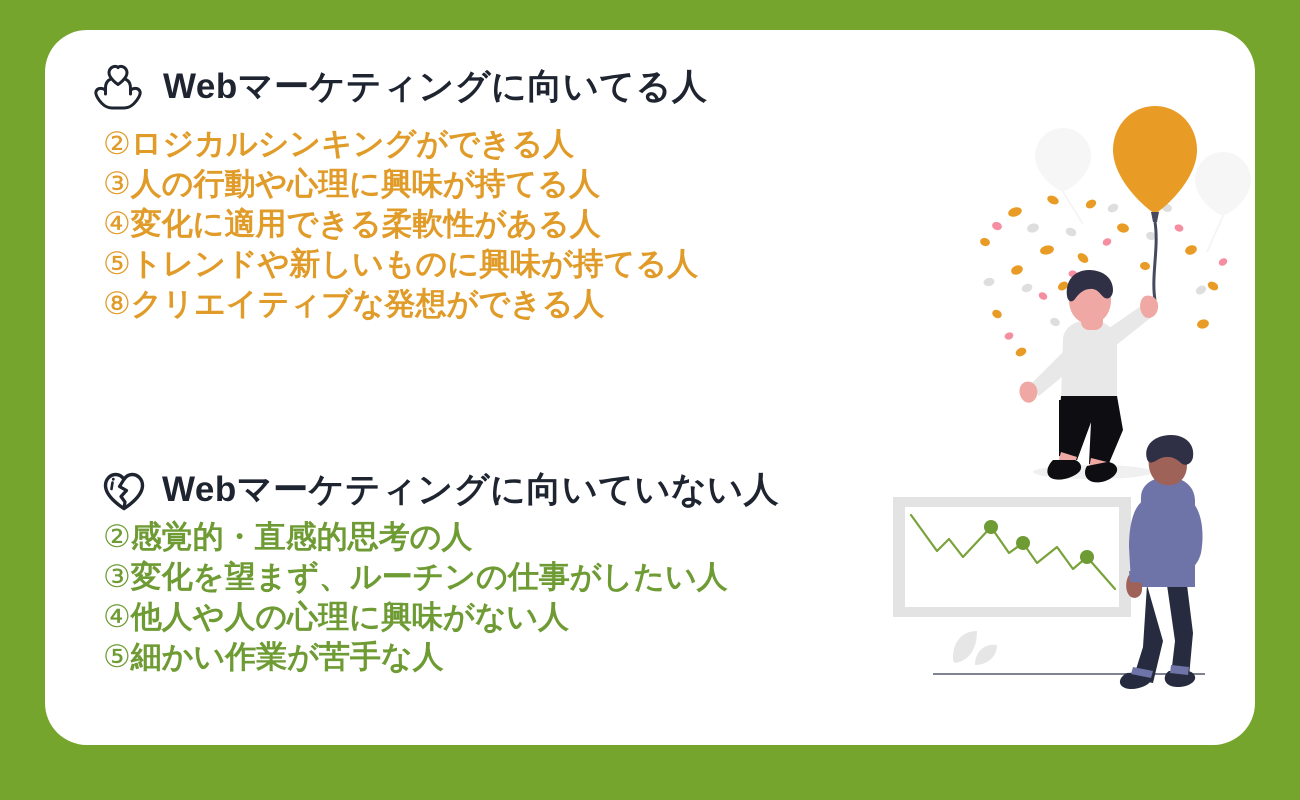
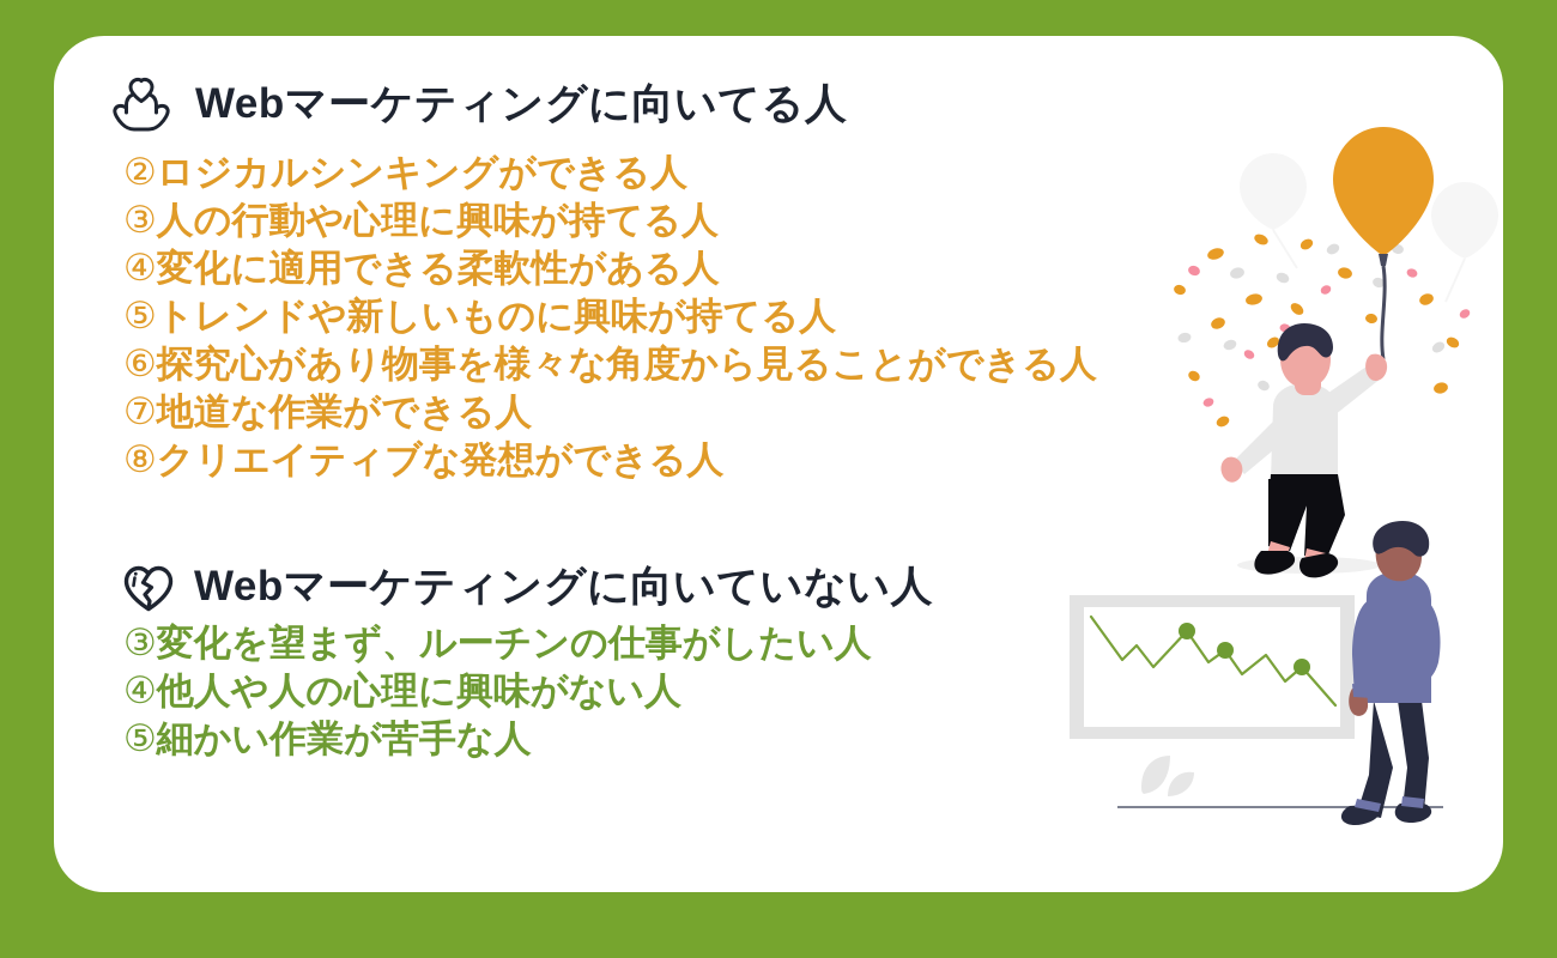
  Webマーケティングに向いてる人
  ②ロジカルシンキングができる人
  ③人の行動や心理に興味が持てる人
  ④変化に適用できる柔軟性がある人
  ⑤トレンドや新しいものに興味が持てる人
+ ⑥探究心があり物事を様々な角度から見ることができる人
+ ⑦地道な作業ができる人
  ⑧クリエイティブな発想ができる人
  Webマーケティングに向いていない人
- ②感覚的・直感的思考の人
  ③変化を望まず、ルーチンの仕事がしたい人
  ④他人や人の心理に興味がない人
  ⑤細かい作業が苦手な人
